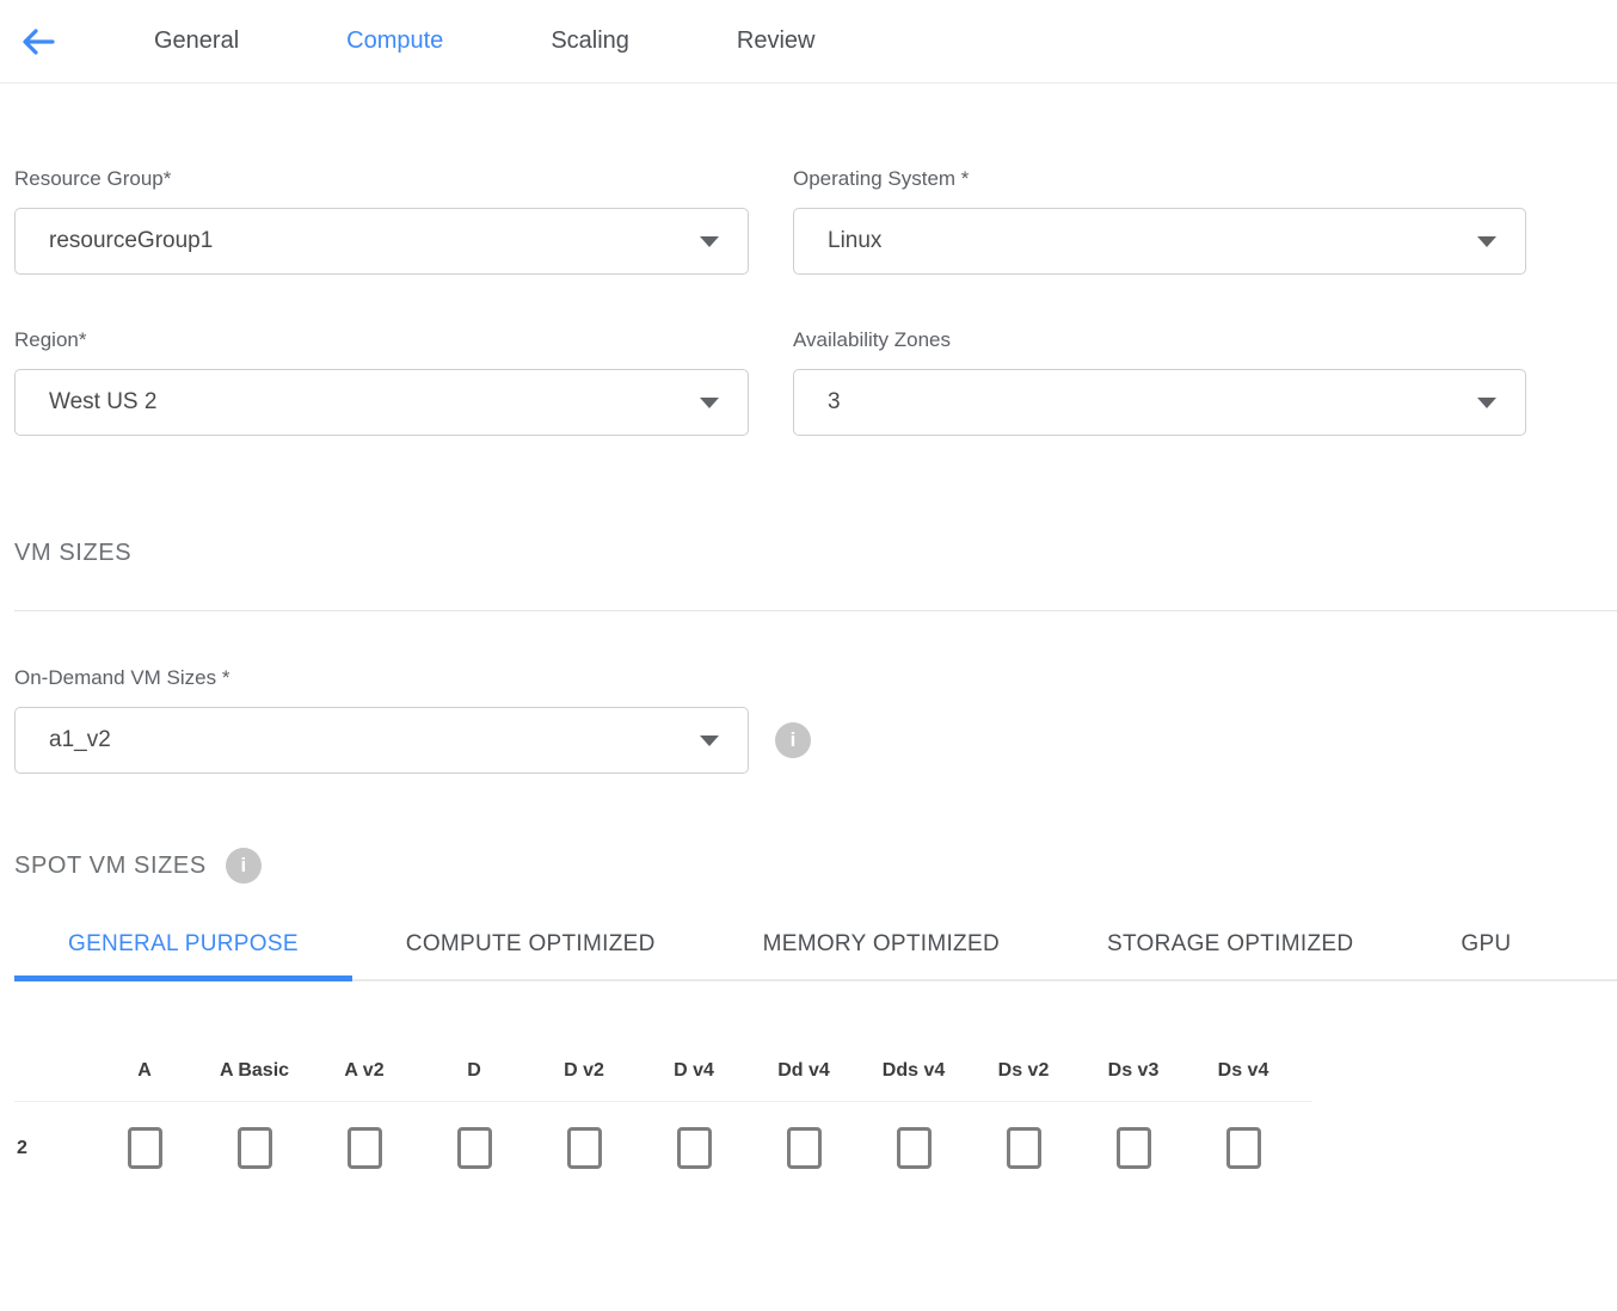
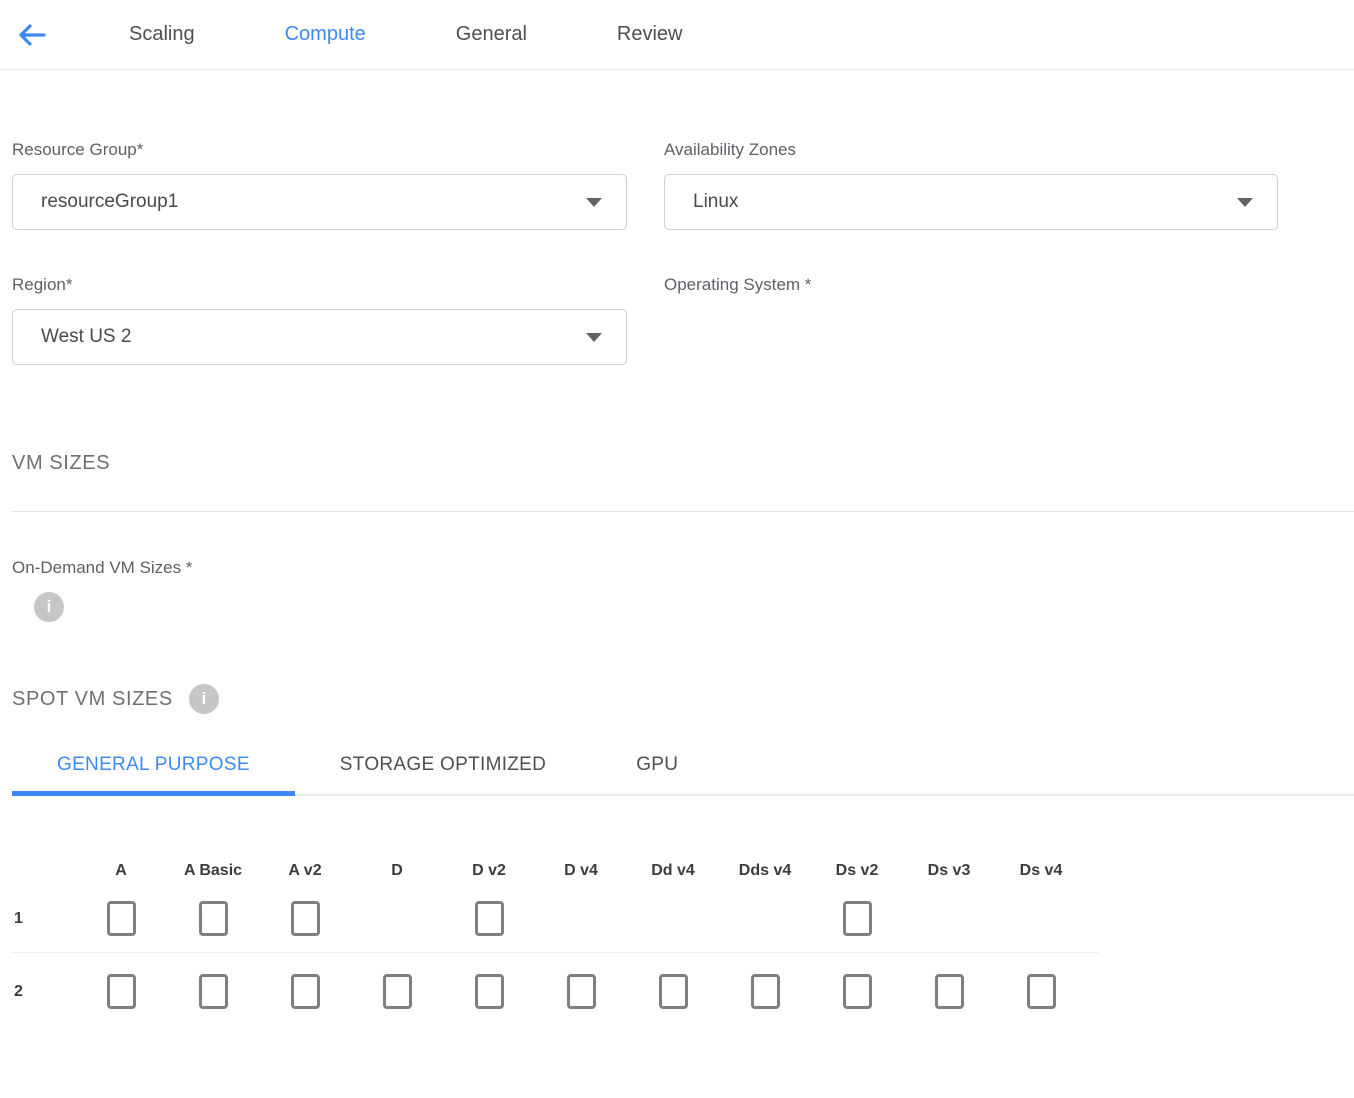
- General
+ Scaling
  Compute
- Scaling
+ General
  Review
  Resource Group*
  resourceGroup1
- Operating System *
+ Availability Zones
  Linux
  Region*
  West US 2
- Availability Zones
+ Operating System *
- 3
  VM SIZES
  On-Demand VM Sizes *
- a1_v2
  i
  SPOT VM SIZES
  i
  GENERAL PURPOSE
- COMPUTE OPTIMIZED
- MEMORY OPTIMIZED
  STORAGE OPTIMIZED
  GPU
  A
  A Basic
  A v2
  D
  D v2
  D v4
  Dd v4
  Dds v4
  Ds v2
  Ds v3
  Ds v4
+ 1
  2
